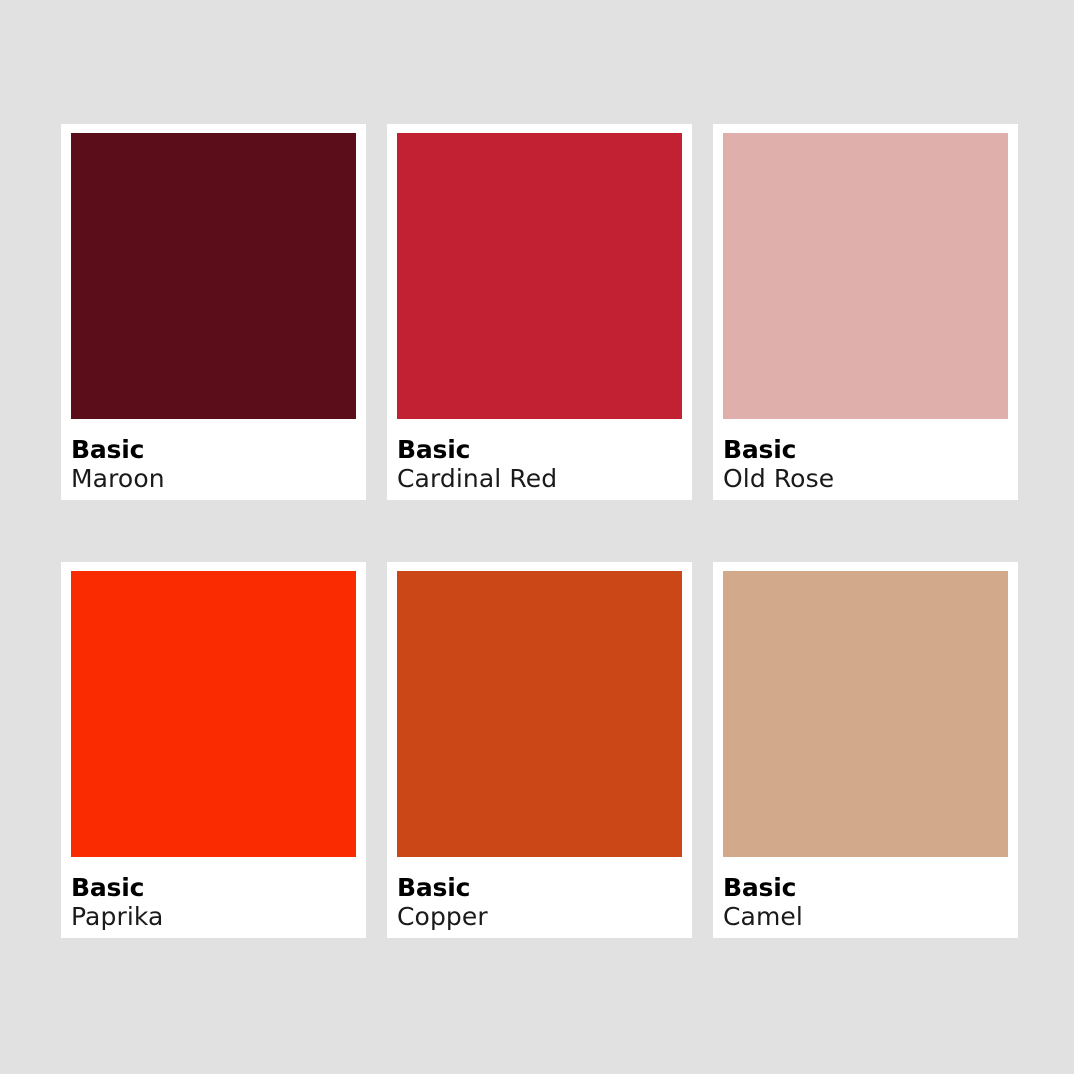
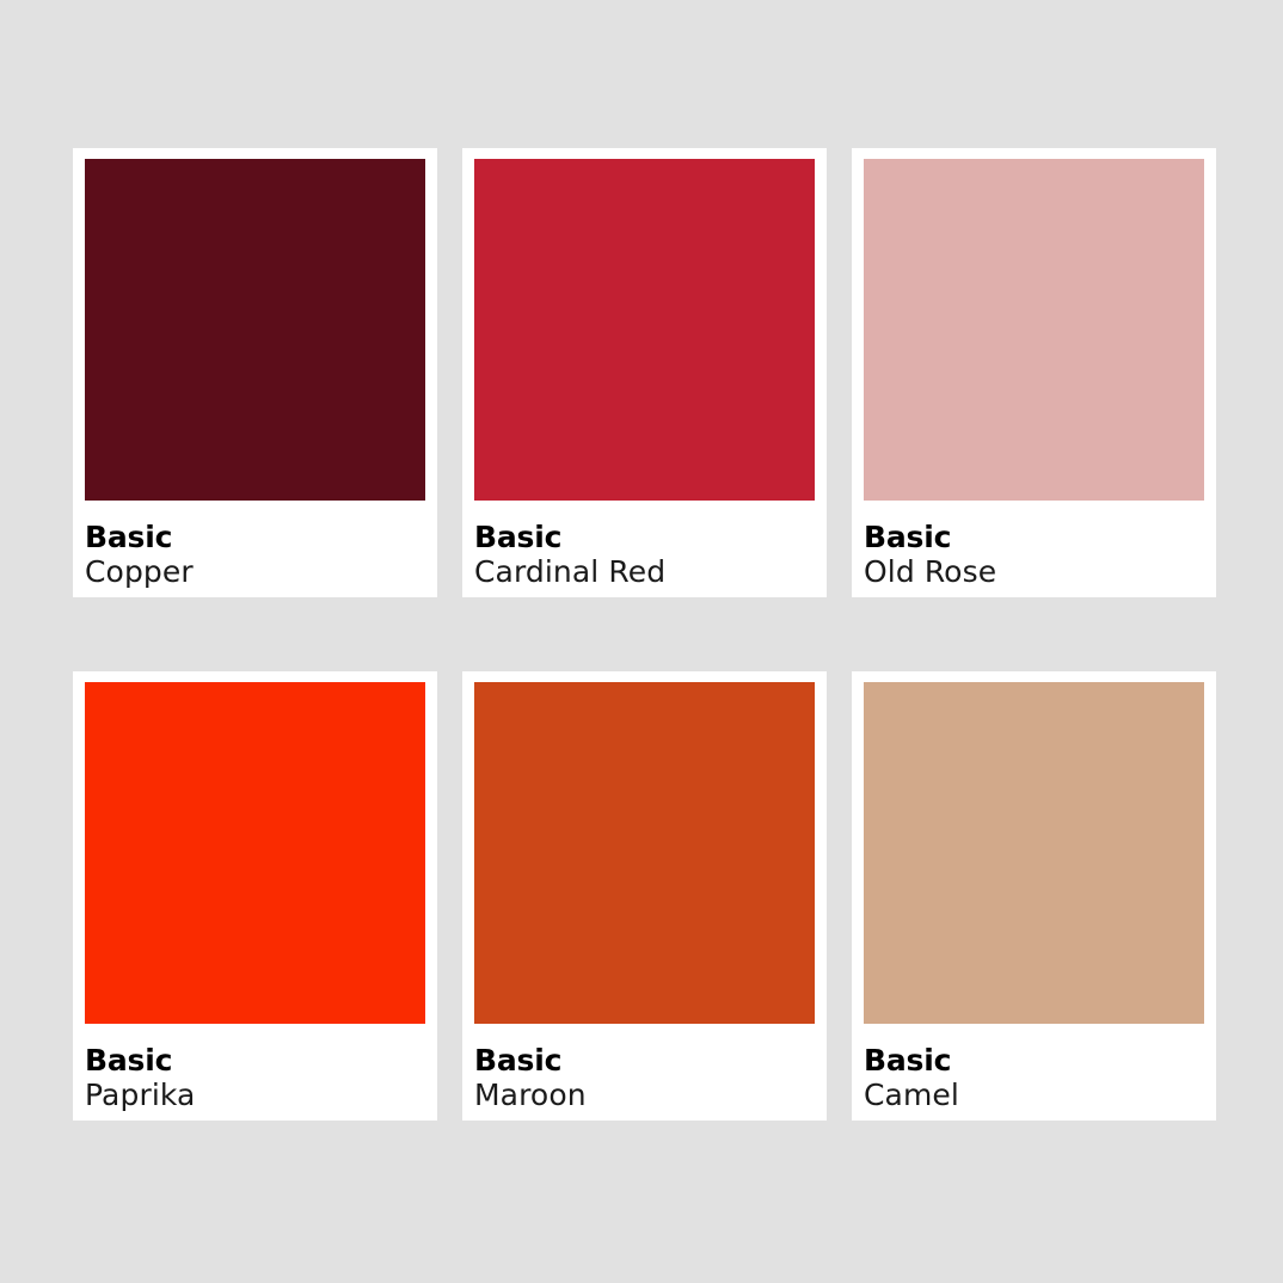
  Basic
- Maroon
+ Copper
  Basic
  Cardinal Red
  Basic
  Old Rose
  Basic
  Paprika
  Basic
- Copper
+ Maroon
  Basic
  Camel
